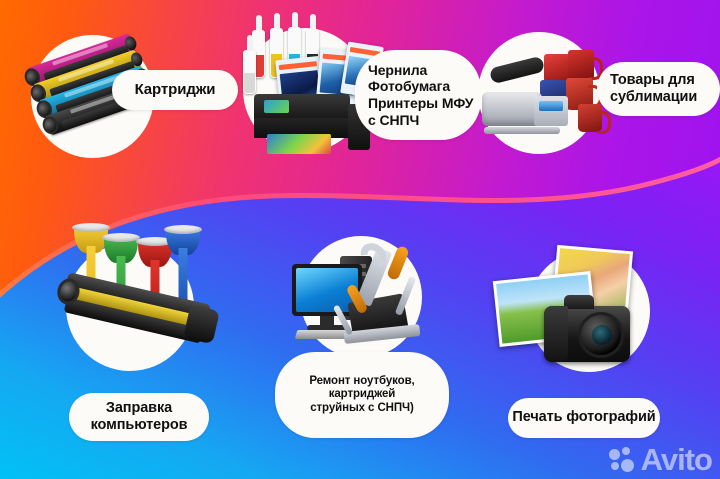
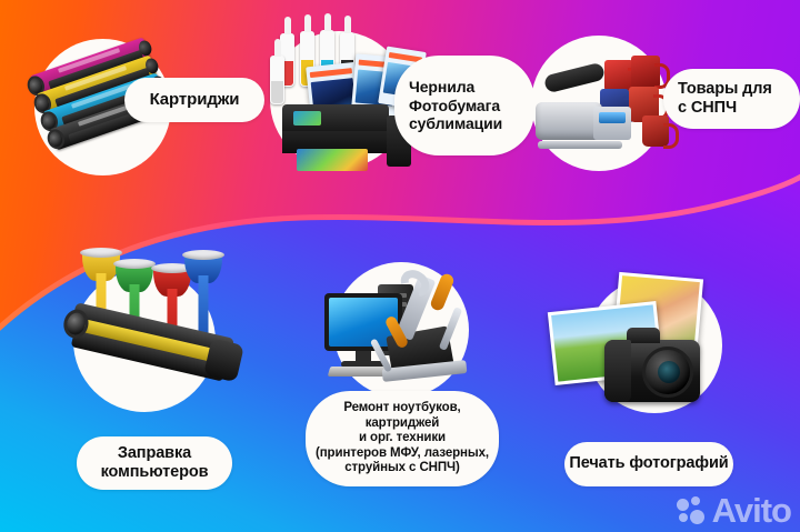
  Картриджи
  Чернила
  Фотобумага
- Принтеры МФУ
- с СНПЧ
+ сублимации
  Товары для
- сублимации
+ с СНПЧ
  Заправка
  компьютеров
  Ремонт ноутбуков,
  картриджей
+ и орг. техники
+ (принтеров МФУ, лазерных,
  струйных с СНПЧ)
  Печать фотографий
  Avito
